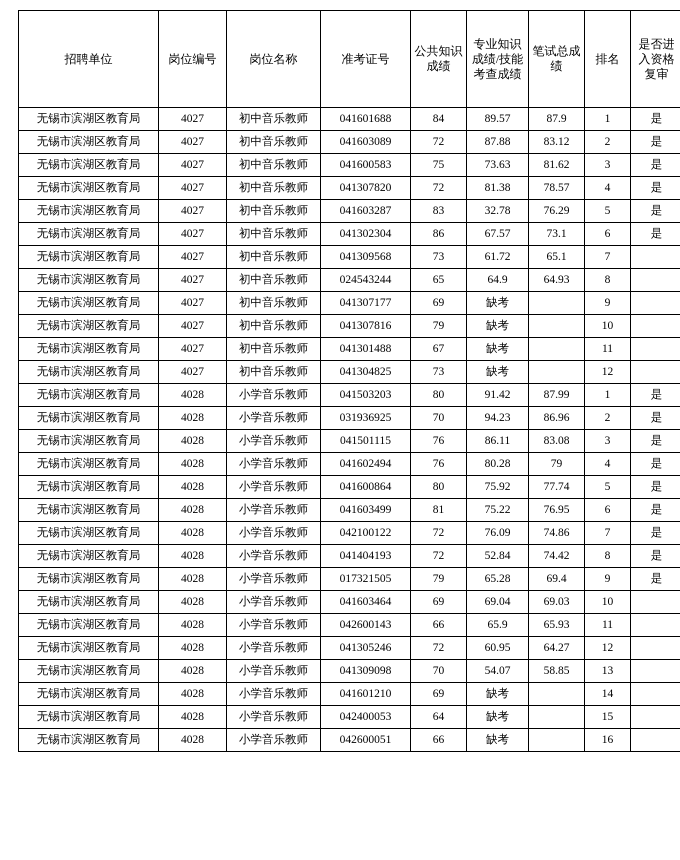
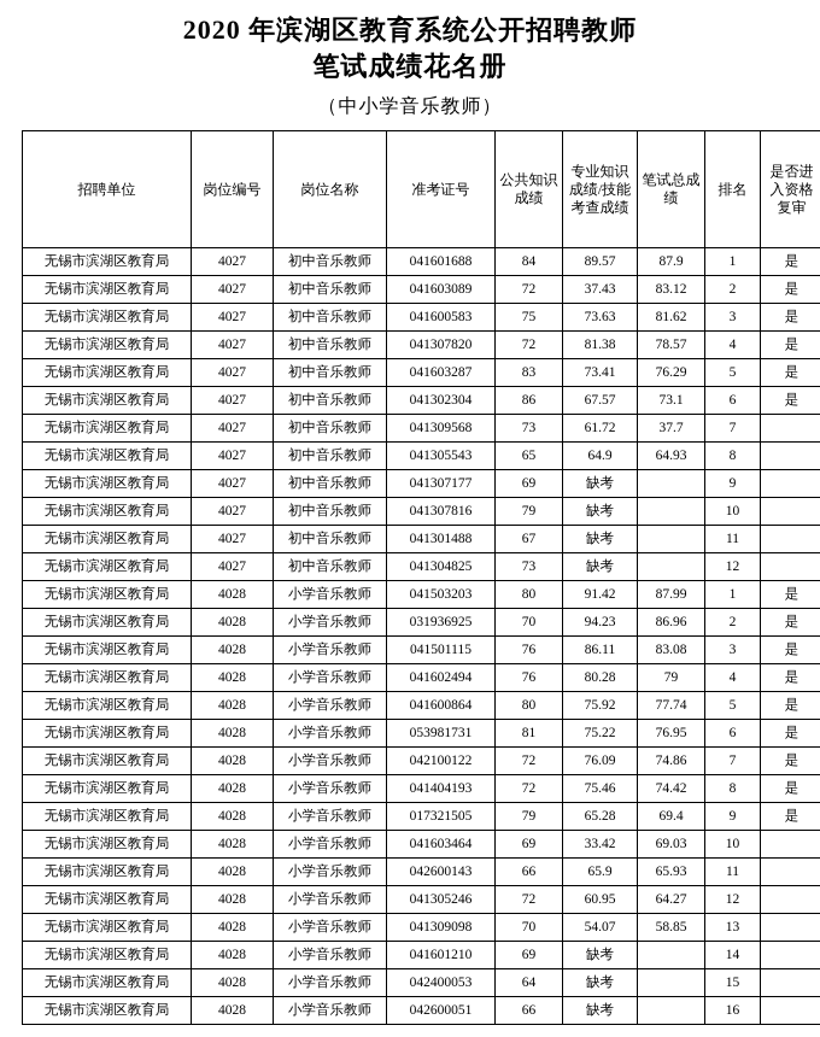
+ 2020 年滨湖区教育系统公开招聘教师
+ 笔试成绩花名册
+ （中小学音乐教师）
  招聘单位	岗位编号	岗位名称	准考证号	公共知识成绩	专业知识成绩/技能考查成绩	笔试总成绩	排名	是否进入资格复审
  无锡市滨湖区教育局	4027	初中音乐教师	041601688	84	89.57	87.9	1	是
- 无锡市滨湖区教育局	4027	初中音乐教师	041603089	72	87.88	83.12	2	是
+ 无锡市滨湖区教育局	4027	初中音乐教师	041603089	72	37.43	83.12	2	是
  无锡市滨湖区教育局	4027	初中音乐教师	041600583	75	73.63	81.62	3	是
  无锡市滨湖区教育局	4027	初中音乐教师	041307820	72	81.38	78.57	4	是
- 无锡市滨湖区教育局	4027	初中音乐教师	041603287	83	32.78	76.29	5	是
+ 无锡市滨湖区教育局	4027	初中音乐教师	041603287	83	73.41	76.29	5	是
  无锡市滨湖区教育局	4027	初中音乐教师	041302304	86	67.57	73.1	6	是
- 无锡市滨湖区教育局	4027	初中音乐教师	041309568	73	61.72	65.1	7
+ 无锡市滨湖区教育局	4027	初中音乐教师	041309568	73	61.72	37.7	7
- 无锡市滨湖区教育局	4027	初中音乐教师	024543244	65	64.9	64.93	8
+ 无锡市滨湖区教育局	4027	初中音乐教师	041305543	65	64.9	64.93	8
  无锡市滨湖区教育局	4027	初中音乐教师	041307177	69	缺考		9
  无锡市滨湖区教育局	4027	初中音乐教师	041307816	79	缺考		10
  无锡市滨湖区教育局	4027	初中音乐教师	041301488	67	缺考		11
  无锡市滨湖区教育局	4027	初中音乐教师	041304825	73	缺考		12
  无锡市滨湖区教育局	4028	小学音乐教师	041503203	80	91.42	87.99	1	是
  无锡市滨湖区教育局	4028	小学音乐教师	031936925	70	94.23	86.96	2	是
  无锡市滨湖区教育局	4028	小学音乐教师	041501115	76	86.11	83.08	3	是
  无锡市滨湖区教育局	4028	小学音乐教师	041602494	76	80.28	79	4	是
  无锡市滨湖区教育局	4028	小学音乐教师	041600864	80	75.92	77.74	5	是
- 无锡市滨湖区教育局	4028	小学音乐教师	041603499	81	75.22	76.95	6	是
+ 无锡市滨湖区教育局	4028	小学音乐教师	053981731	81	75.22	76.95	6	是
  无锡市滨湖区教育局	4028	小学音乐教师	042100122	72	76.09	74.86	7	是
- 无锡市滨湖区教育局	4028	小学音乐教师	041404193	72	52.84	74.42	8	是
+ 无锡市滨湖区教育局	4028	小学音乐教师	041404193	72	75.46	74.42	8	是
  无锡市滨湖区教育局	4028	小学音乐教师	017321505	79	65.28	69.4	9	是
- 无锡市滨湖区教育局	4028	小学音乐教师	041603464	69	69.04	69.03	10
+ 无锡市滨湖区教育局	4028	小学音乐教师	041603464	69	33.42	69.03	10
  无锡市滨湖区教育局	4028	小学音乐教师	042600143	66	65.9	65.93	11
  无锡市滨湖区教育局	4028	小学音乐教师	041305246	72	60.95	64.27	12
  无锡市滨湖区教育局	4028	小学音乐教师	041309098	70	54.07	58.85	13
  无锡市滨湖区教育局	4028	小学音乐教师	041601210	69	缺考		14
  无锡市滨湖区教育局	4028	小学音乐教师	042400053	64	缺考		15
  无锡市滨湖区教育局	4028	小学音乐教师	042600051	66	缺考		16
